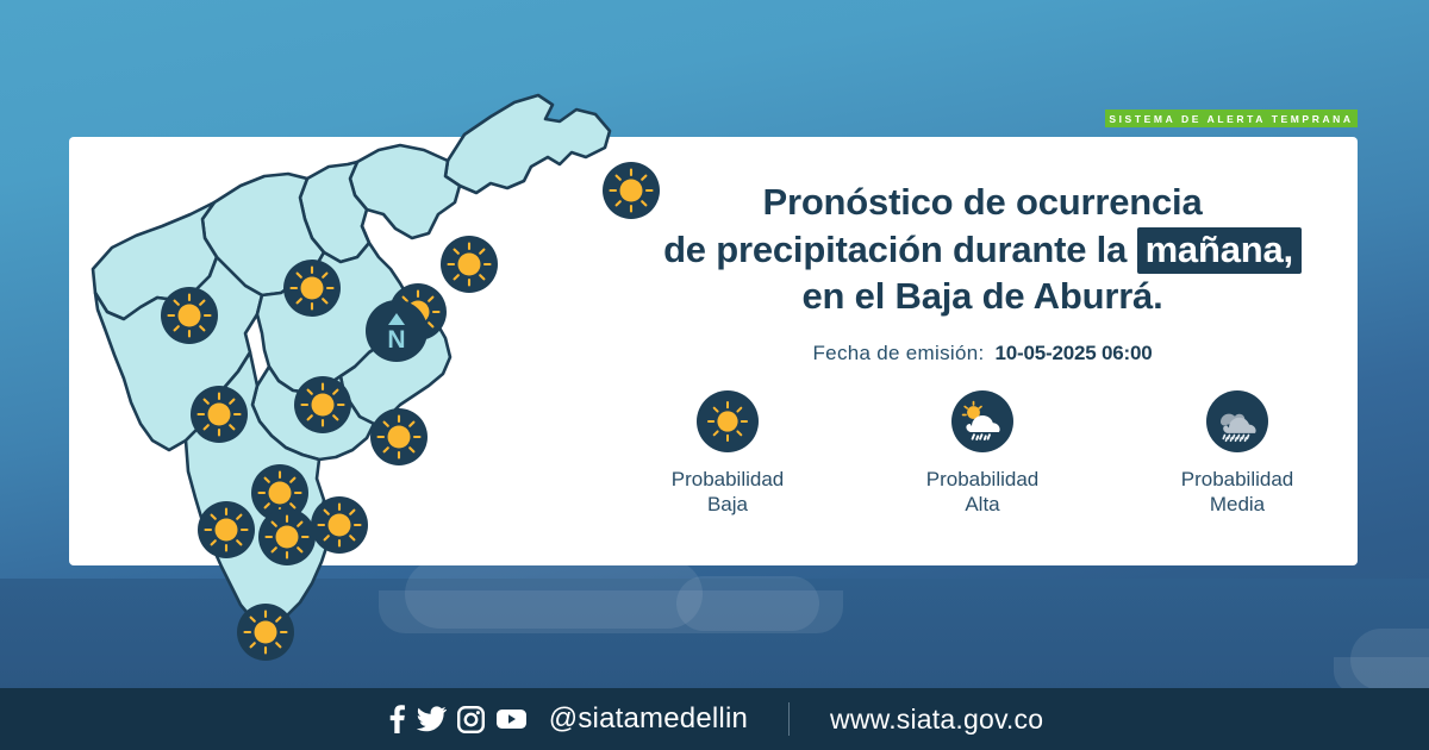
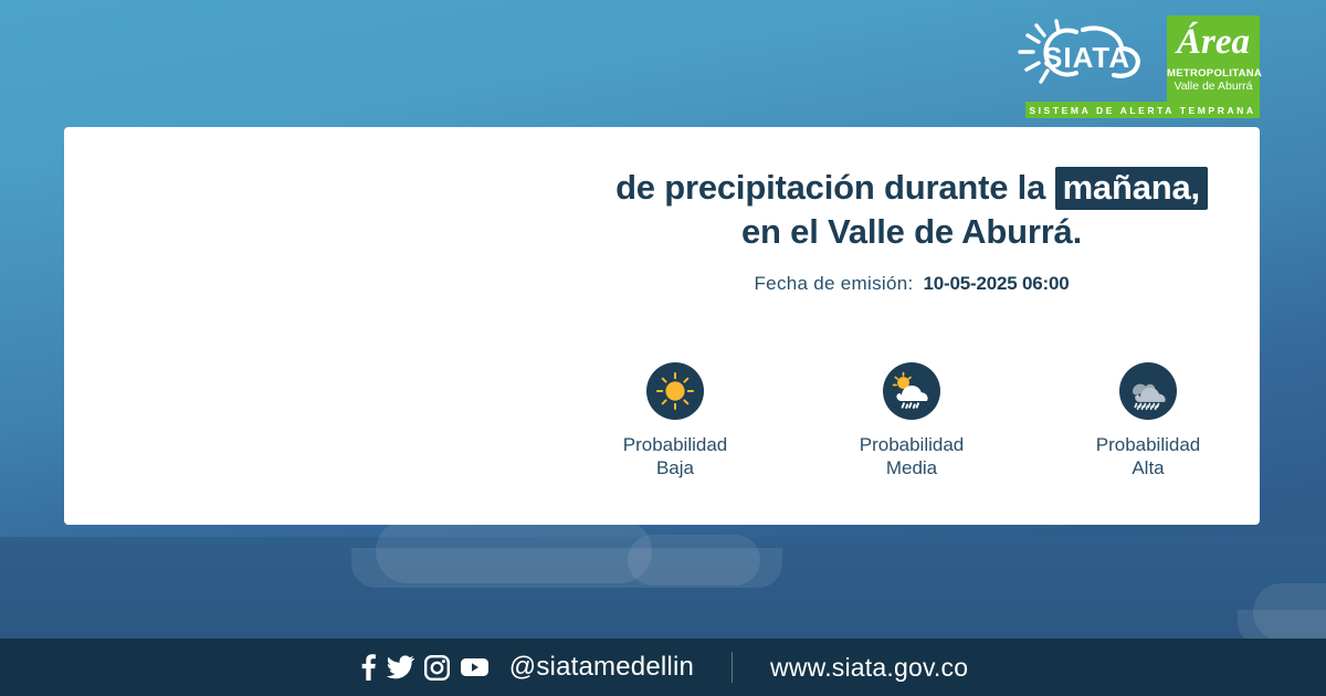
+ SIATA
+ Área
+ METROPOLITANA
+ Valle de Aburrá
  SISTEMA DE ALERTA TEMPRANA
- N
- Pronóstico de ocurrencia
  de precipitación durante la mañana,
- en el Baja de Aburrá.
+ en el Valle de Aburrá.
  Fecha de emisión:
  10-05-2025 06:00
  Probabilidad
  Baja
  Probabilidad
- Alta
+ Media
  Probabilidad
- Media
+ Alta
  @siatamedellin
  www.siata.gov.co
